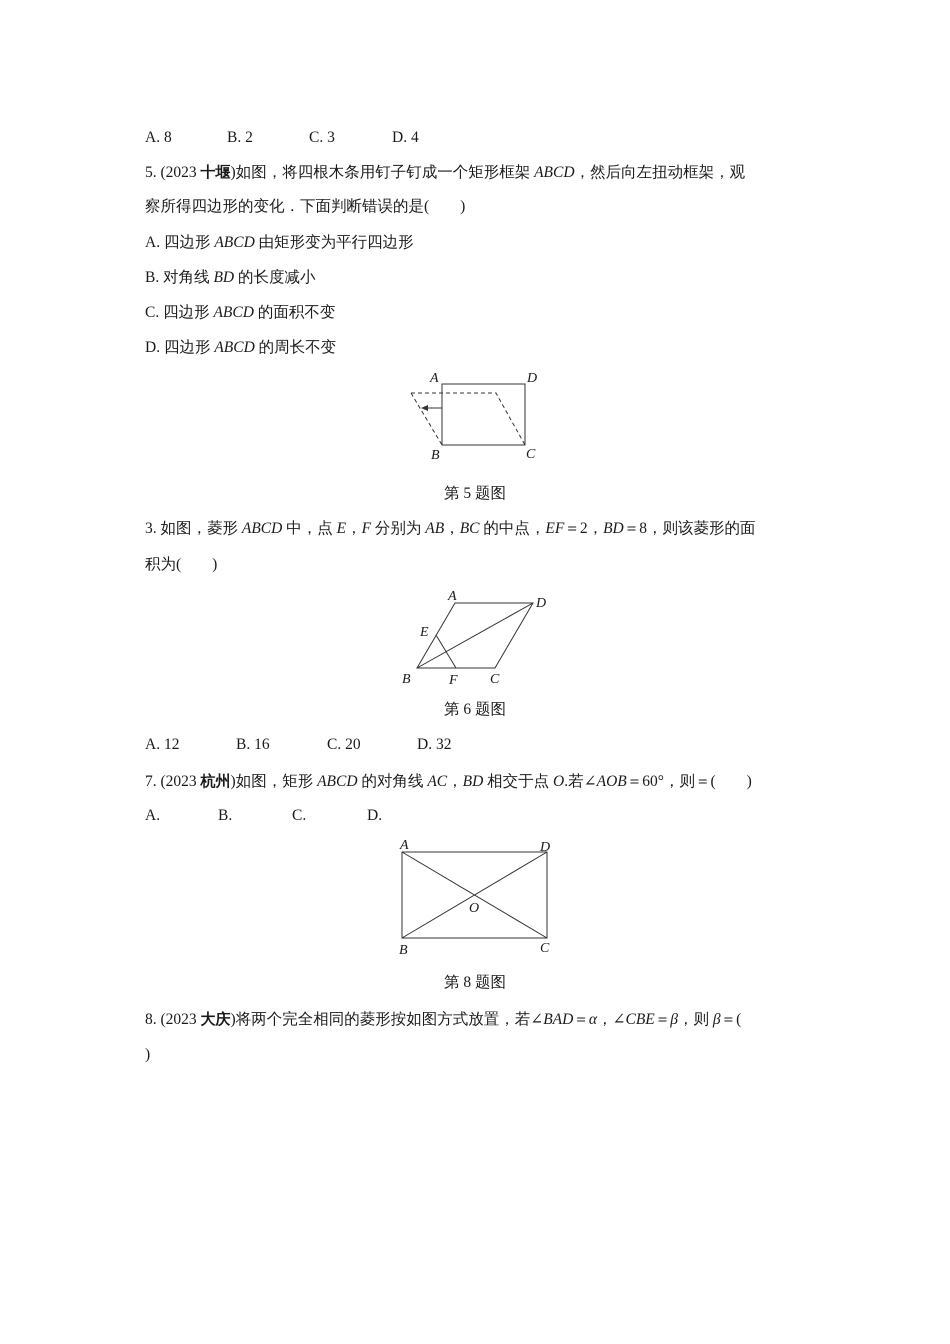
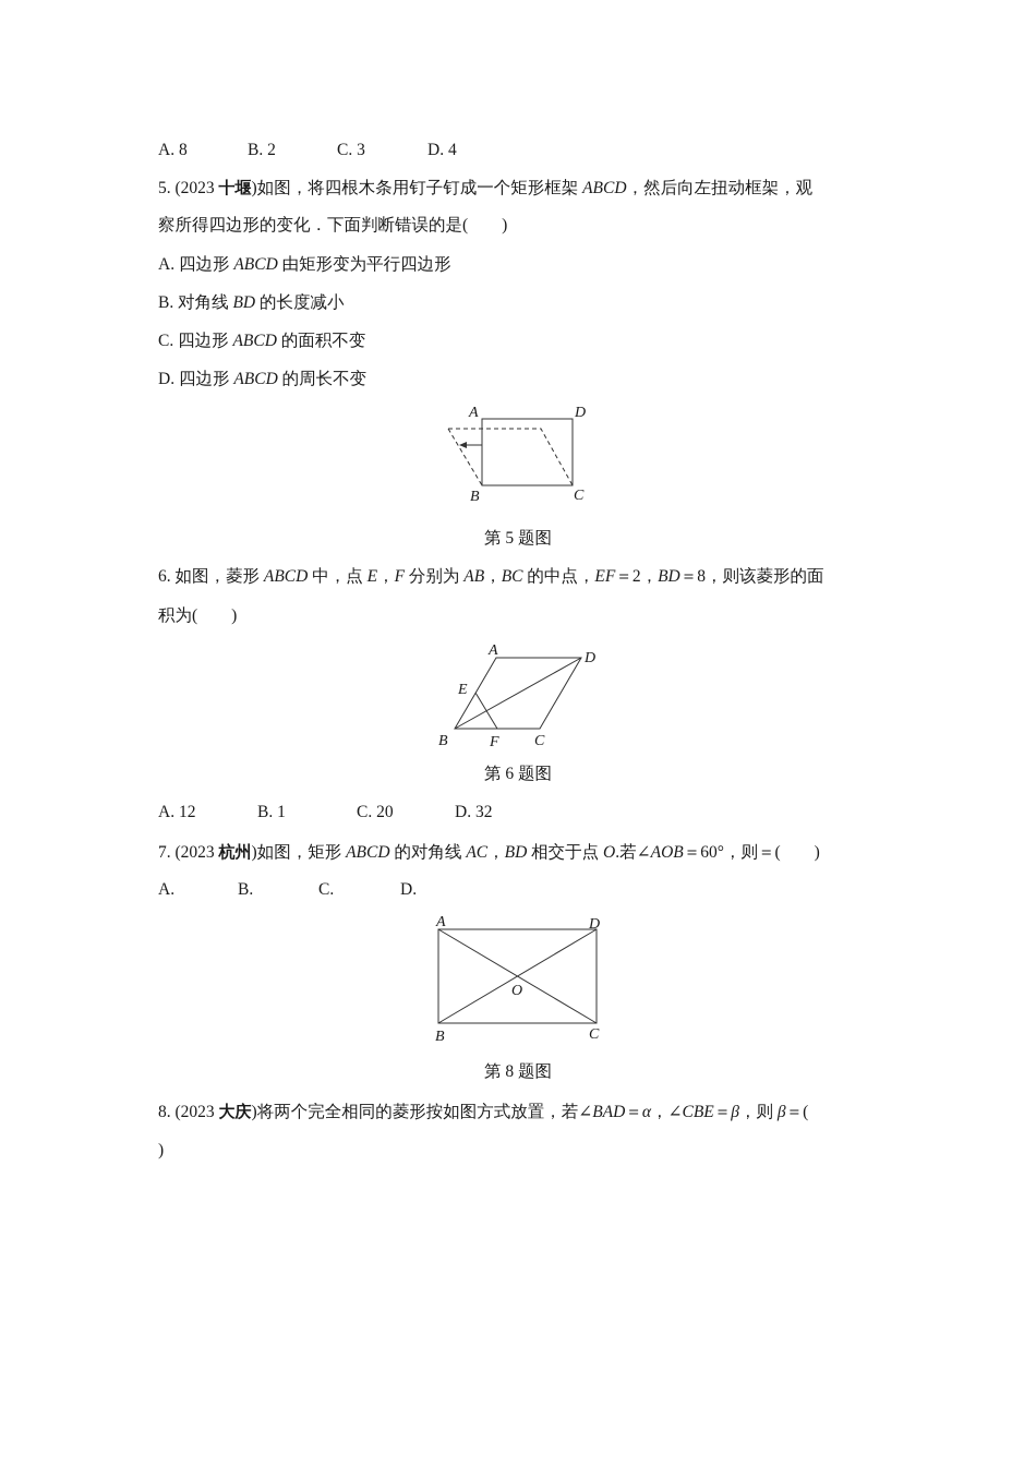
  A. 8 B. 2 C. 3 D. 4
  5. (2023 十堰)如图，将四根木条用钉子钉成一个矩形框架 ABCD，然后向左扭动框架，观
  察所得四边形的变化．下面判断错误的是( )
  A. 四边形 ABCD 由矩形变为平行四边形
  B. 对角线 BD 的长度减小
  C. 四边形 ABCD 的面积不变
  D. 四边形 ABCD 的周长不变
  A
  D
  B
  C
  第 5 题图
- 3. 如图，菱形 ABCD 中，点 E，F 分别为 AB，BC 的中点，EF＝2，BD＝8，则该菱形的面
+ 6. 如图，菱形 ABCD 中，点 E，F 分别为 AB，BC 的中点，EF＝2，BD＝8，则该菱形的面
  积为( )
  A
  D
  E
  B
  F
  C
  第 6 题图
- A. 12 B. 16 C. 20 D. 32
+ A. 12 B. 1 C. 20 D. 32
  7. (2023 杭州)如图，矩形 ABCD 的对角线 AC，BD 相交于点 O.若∠AOB＝60°，则＝( )
  A. B. C. D.
  A
  D
  O
  B
  C
  第 8 题图
  8. (2023 大庆)将两个完全相同的菱形按如图方式放置，若∠BAD＝α，∠CBE＝β，则 β＝(
  )
